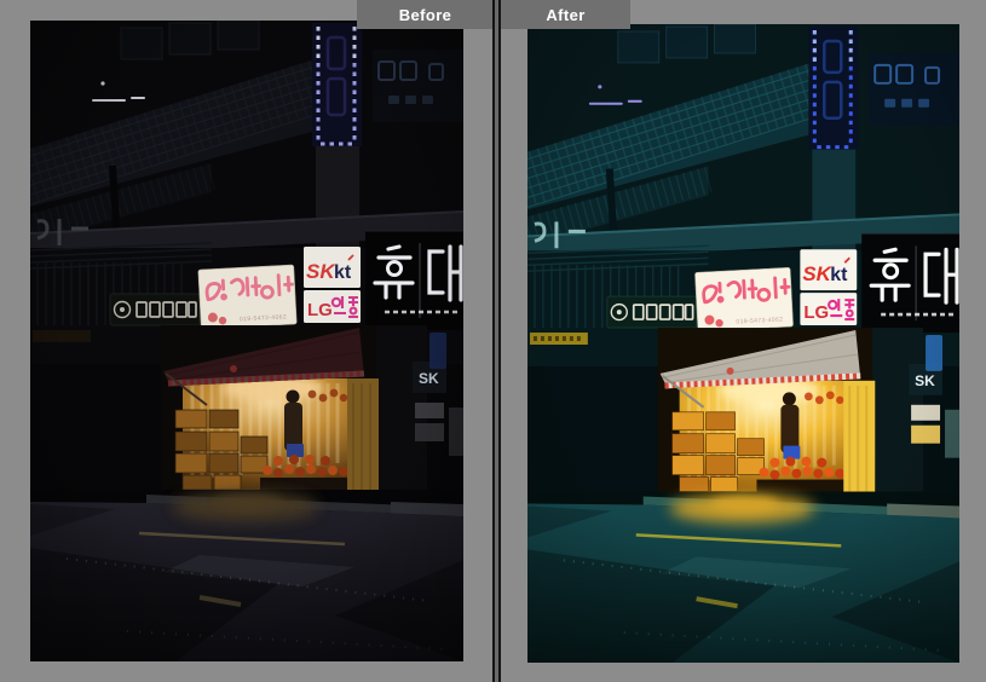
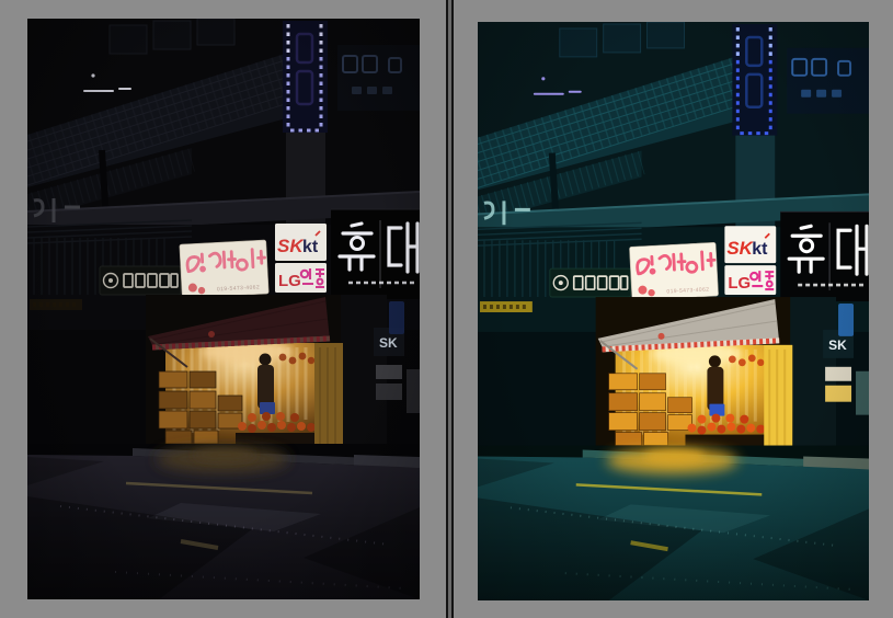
- Before
- After
